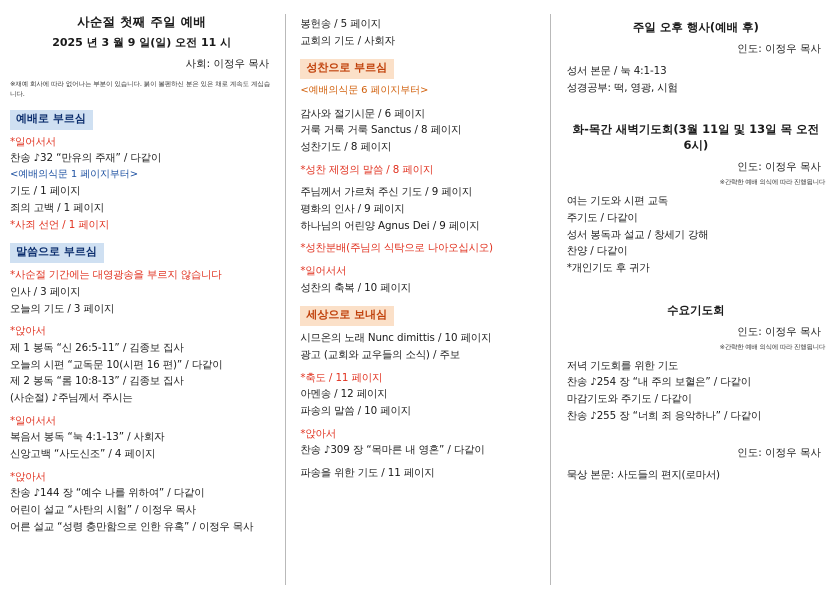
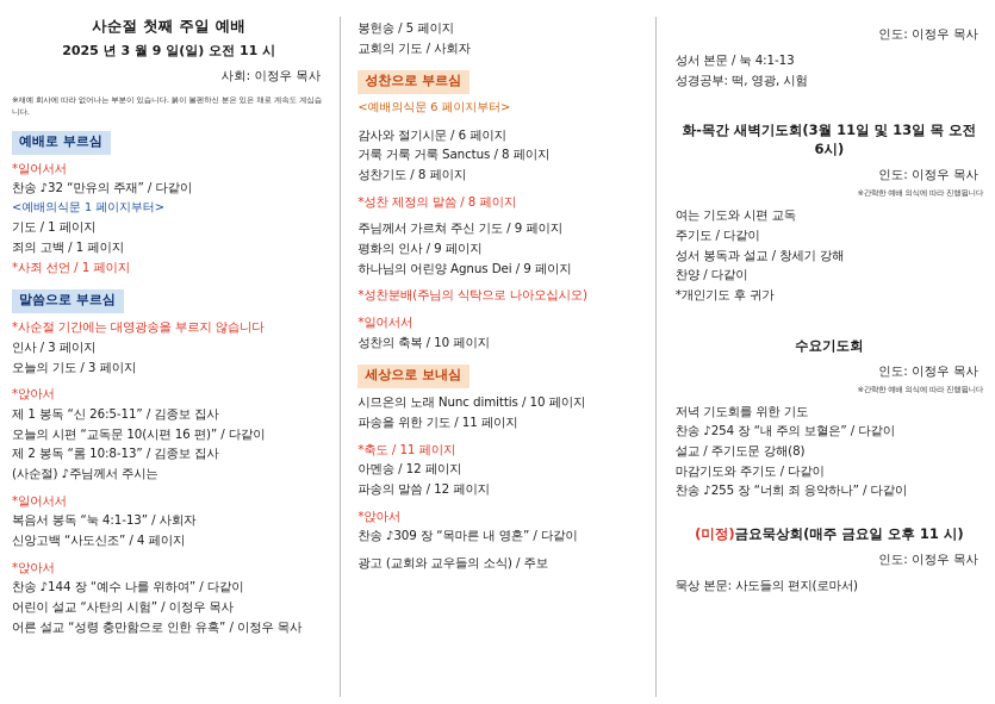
  사순절 첫째 주일 예배
  2025 년 3 월 9 일(일) 오전 11 시
  사회: 이정우 목사
  ※재예 회사에 따라 없어나는 부분이 있습니다. 붉이 볼펜하신 분은 있은 채로 계속도 계십습니다.
  예배로 부르심
  *일어서서
  찬송 ♪32 “만유의 주재” / 다같이
  <예배의식문 1 페이지부터>
  기도 / 1 페이지
  죄의 고백 / 1 페이지
  *사죄 선언 / 1 페이지
  말씀으로 부르심
  *사순절 기간에는 대영광송을 부르지 않습니다
  인사 / 3 페이지
  오늘의 기도 / 3 페이지
  *앉아서
  제 1 봉독 “신 26:5-11” / 김종보 집사
  오늘의 시편 “교독문 10(시편 16 편)” / 다같이
  제 2 봉독 “롬 10:8-13” / 김종보 집사
  (사순절) ♪주님께서 주시는
  *일어서서
  복음서 봉독 “눅 4:1-13” / 사회자
  신앙고백 “사도신조” / 4 페이지
  *앉아서
  찬송 ♪144 장 “예수 나를 위하여” / 다같이
  어린이 설교 “사탄의 시험” / 이정우 목사
  어른 설교 “성령 충만함으로 인한 유혹” / 이정우 목사
  봉헌송 / 5 페이지
  교회의 기도 / 사회자
  성찬으로 부르심
  <예배의식문 6 페이지부터>
  감사와 절기시문 / 6 페이지
  거룩 거룩 거룩 Sanctus / 8 페이지
  성찬기도 / 8 페이지
  *성찬 제정의 말씀 / 8 페이지
  주님께서 가르쳐 주신 기도 / 9 페이지
  평화의 인사 / 9 페이지
  하나님의 어린양 Agnus Dei / 9 페이지
  *성찬분배(주님의 식탁으로 나아오십시오)
  *일어서서
  성찬의 축복 / 10 페이지
  세상으로 보내심
  시므온의 노래 Nunc dimittis / 10 페이지
- 광고 (교회와 교우들의 소식) / 주보
+ 파송을 위한 기도 / 11 페이지
  *축도 / 11 페이지
  아멘송 / 12 페이지
- 파송의 말씀 / 10 페이지
+ 파송의 말씀 / 12 페이지
  *앉아서
  찬송 ♪309 장 “목마른 내 영혼” / 다같이
- 파송을 위한 기도 / 11 페이지
+ 광고 (교회와 교우들의 소식) / 주보
- 주일 오후 행사(예배 후)
  인도: 이정우 목사
  성서 본문 / 눅 4:1-13
  성경공부: 떡, 영광, 시험
  화-목간 새벽기도회(3월 11일 및 13일 목 오전 6시)
  인도: 이정우 목사
  ※간략한 예배 의식에 따라 진행됩니다
  여는 기도와 시편 교독
  주기도 / 다같이
  성서 봉독과 설교 / 창세기 강해
  찬양 / 다같이
  *개인기도 후 귀가
  수요기도회
  인도: 이정우 목사
  ※간략한 예배 의식에 따라 진행됩니다
  저녁 기도회를 위한 기도
  찬송 ♪254 장 “내 주의 보혈은” / 다같이
+ 설교 / 주기도문 강해(8)
  마감기도와 주기도 / 다같이
  찬송 ♪255 장 “너희 죄 응악하나” / 다같이
+ (미정)금요묵상회(매주 금요일 오후 11 시)
  인도: 이정우 목사
  묵상 본문: 사도들의 편지(로마서)
